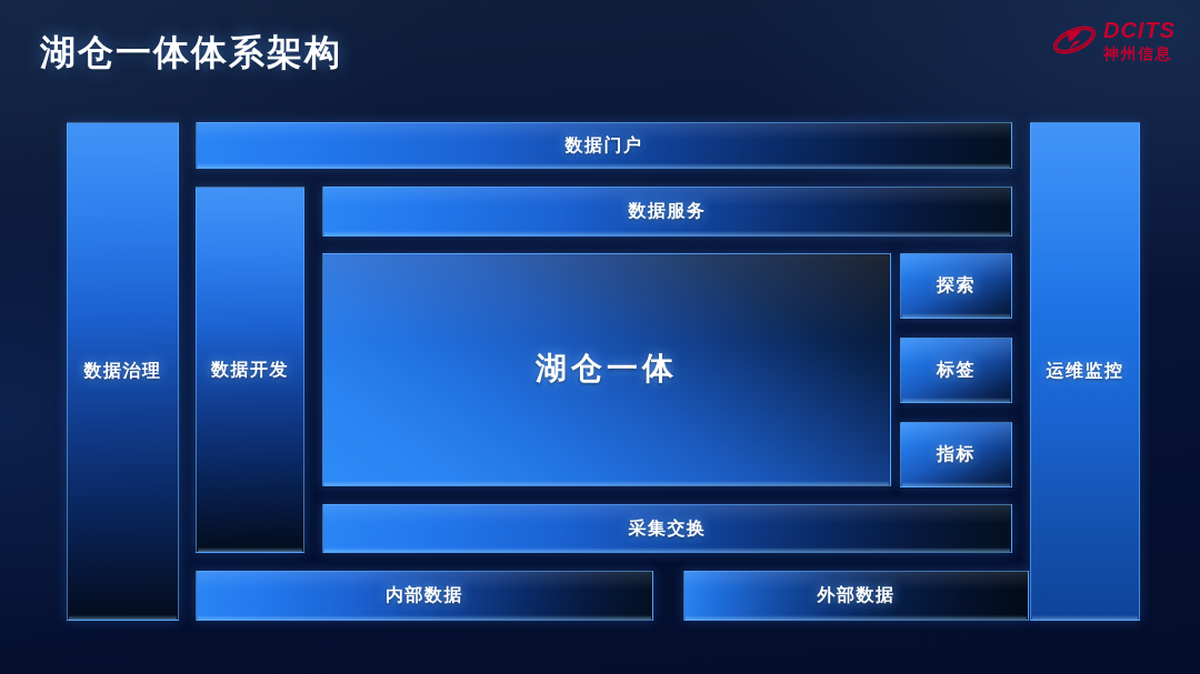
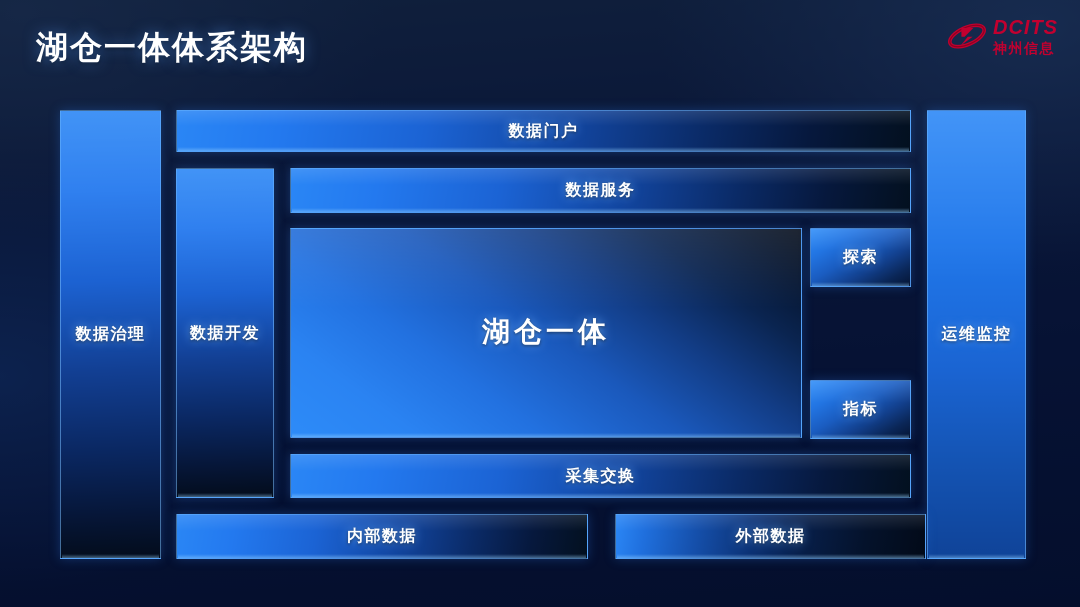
  湖仓一体体系架构
  DCITS
  神州信息
  数据治理
  数据开发
  数据门户
  数据服务
  湖仓一体
  探索
- 标签
  指标
  采集交换
  运维监控
  内部数据
  外部数据
